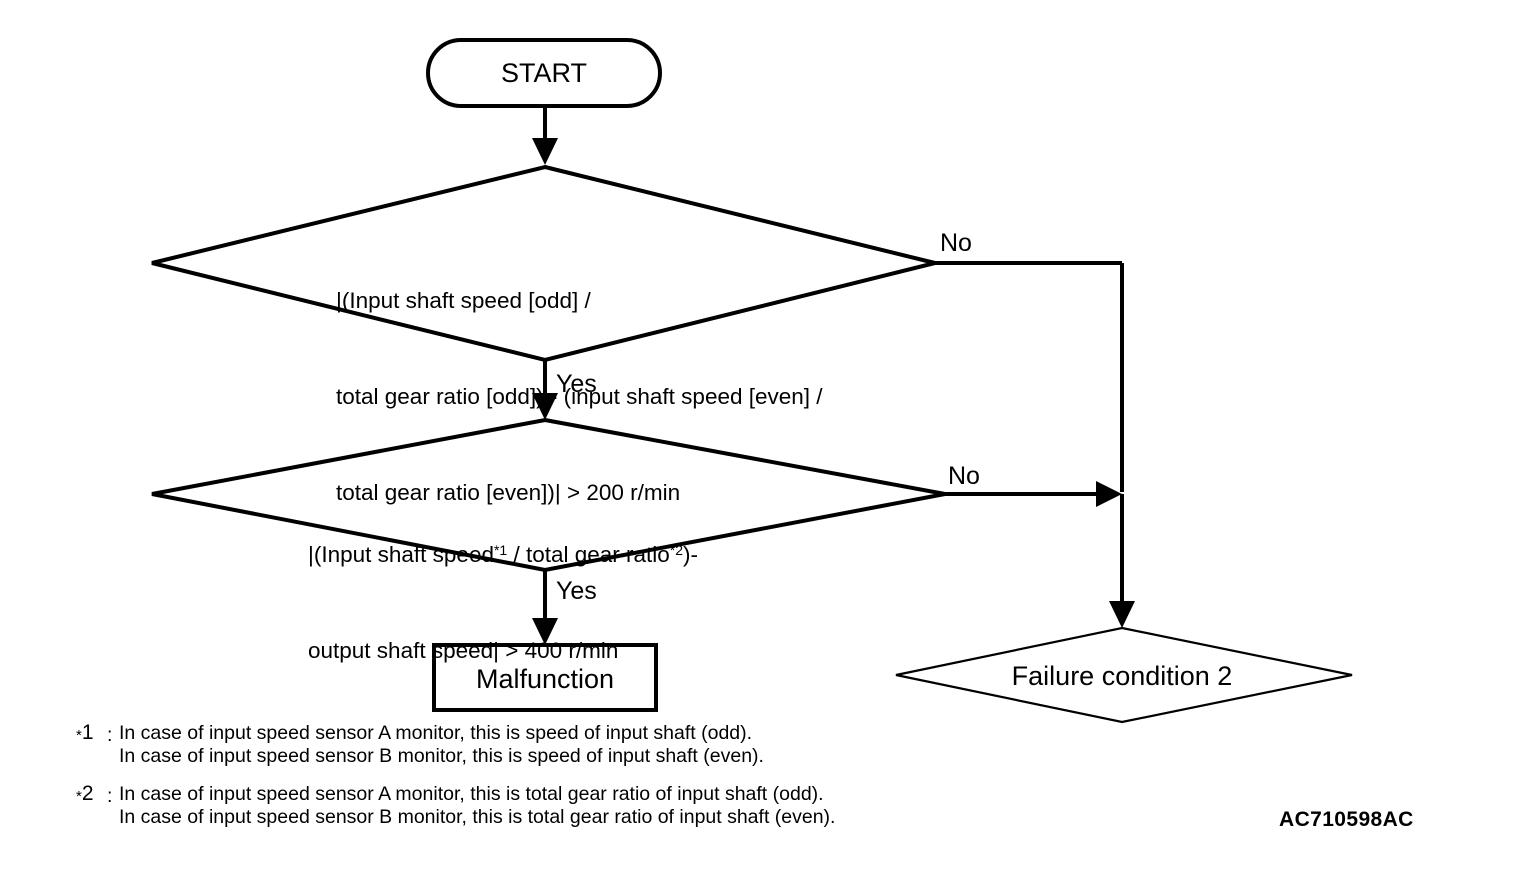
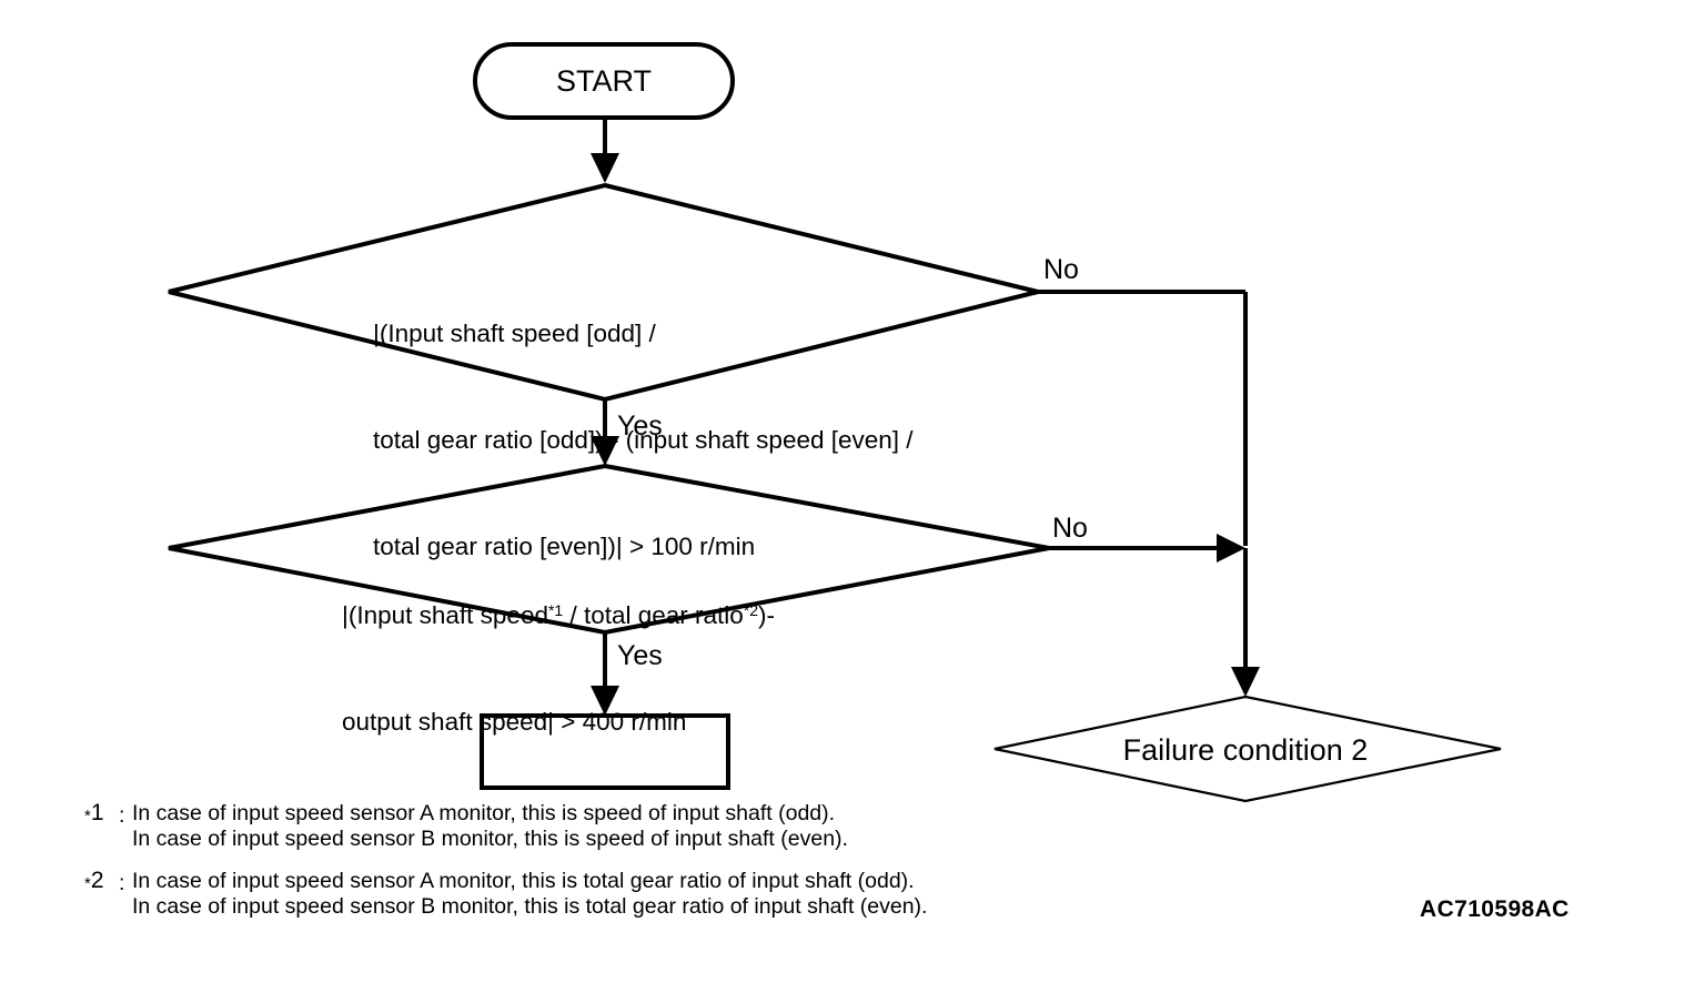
  START
  |(Input shaft speed [odd] /
  total gear ratio [odd]) - (input shaft speed [even] /
- total gear ratio [even])| > 200 r/min
+ total gear ratio [even])| > 100 r/min
  No
  Yes
  |(Input shaft speed*1 / total gear ratio*2)-
  output shaft speed| > 400 r/min
  No
  Yes
- Malfunction
  Failure condition 2
  *1
  :
  In case of input speed sensor A monitor, this is speed of input shaft (odd).
  In case of input speed sensor B monitor, this is speed of input shaft (even).
  *2
  :
  In case of input speed sensor A monitor, this is total gear ratio of input shaft (odd).
  In case of input speed sensor B monitor, this is total gear ratio of input shaft (even).
  AC710598AC
